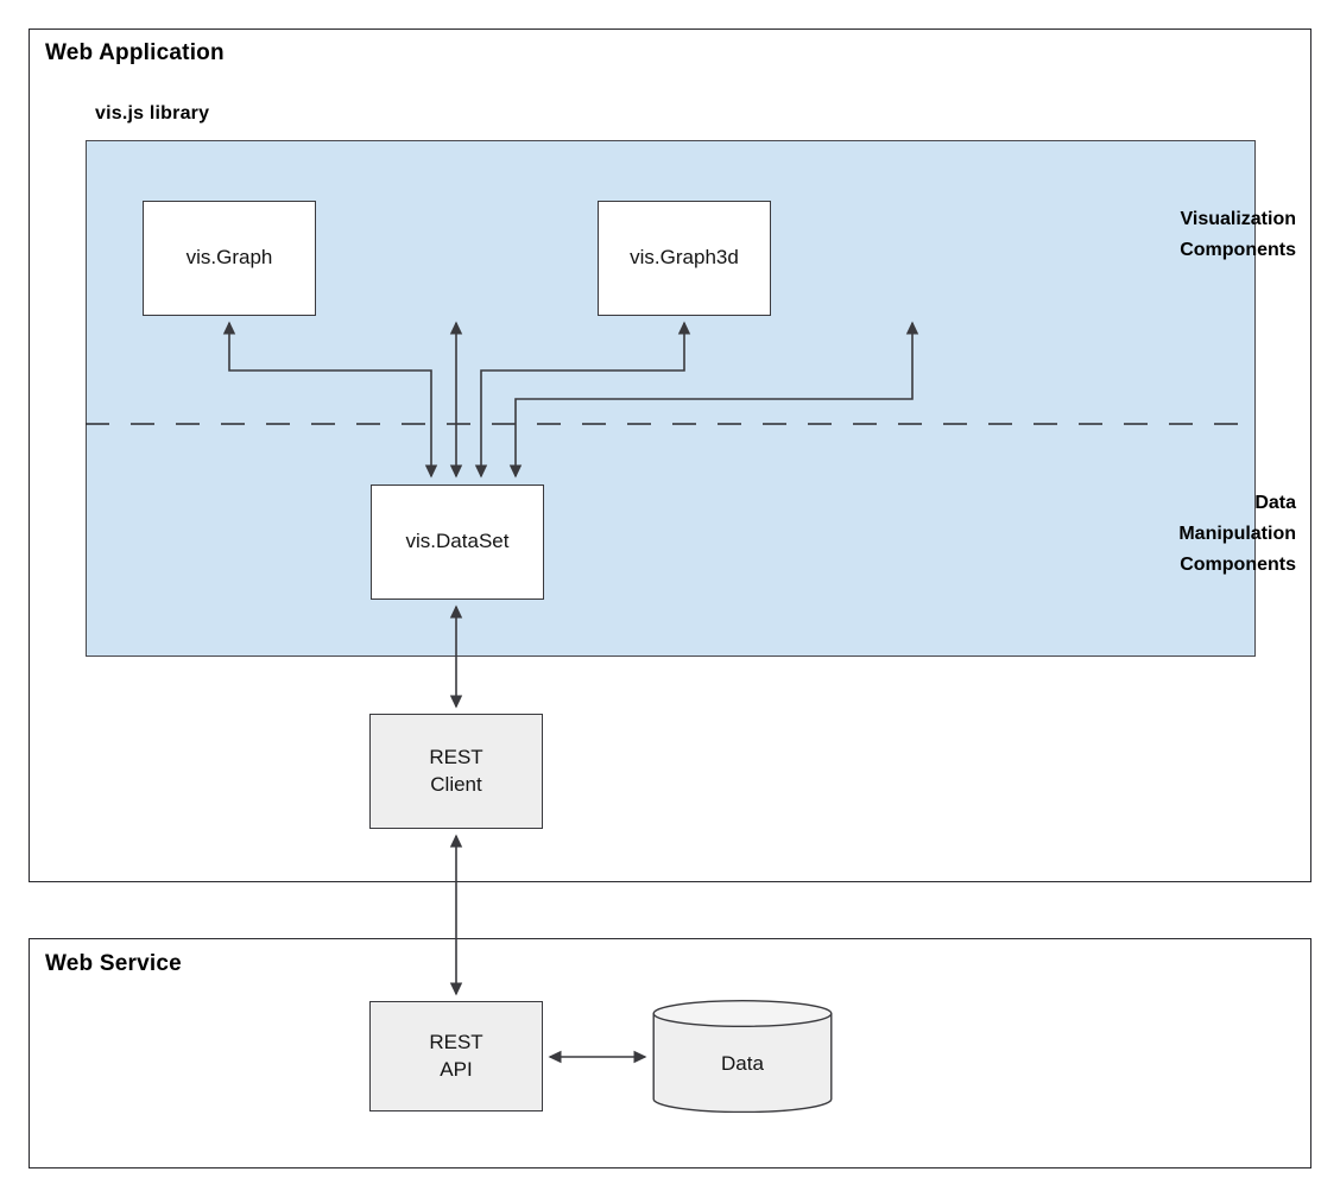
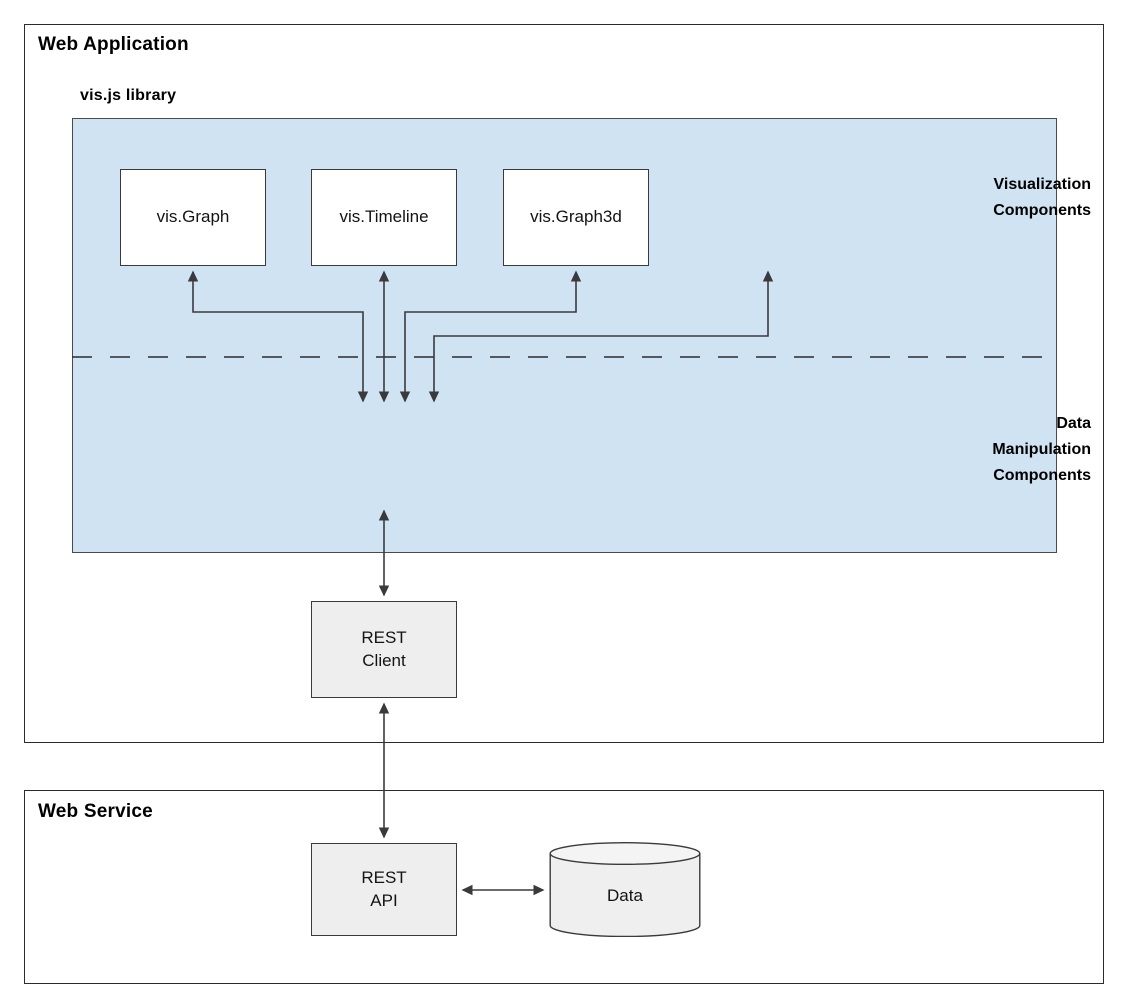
  Web Application
  Web Service
  vis.js library
  Visualization
  Components
  Data
  Manipulation
  Components
  vis.Graph
+ vis.Timeline
  vis.Graph3d
- vis.DataSet
  REST
  Client
  REST
  API
  Data
